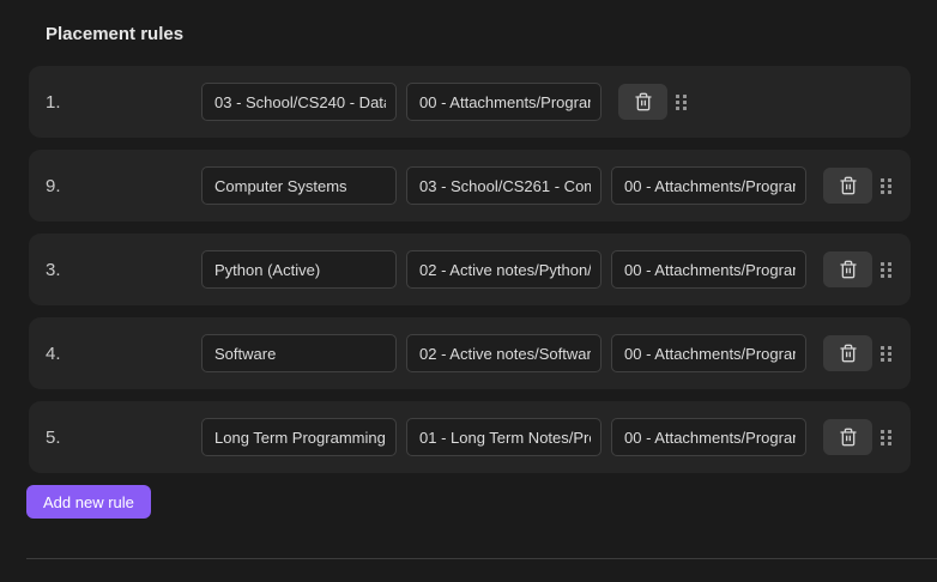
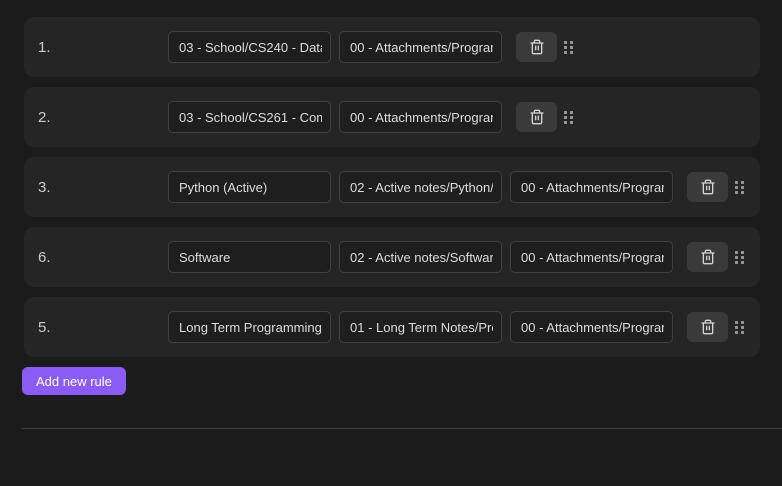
- Placement rules
  1.
  03 - School/CS240 - Dat
  00 - Attachments/Progra
- 9.
+ 2.
- Computer Systems
  03 - School/CS261 - Com
  00 - Attachments/Progra
  3.
  Python (Active)
  02 - Active notes/Python/
  00 - Attachments/Progra
- 4.
+ 6.
  Software
  02 - Active notes/Softwar
  00 - Attachments/Progra
  5.
  Long Term Programming
  01 - Long Term Notes/Pr
  00 - Attachments/Progra
  Add new rule
